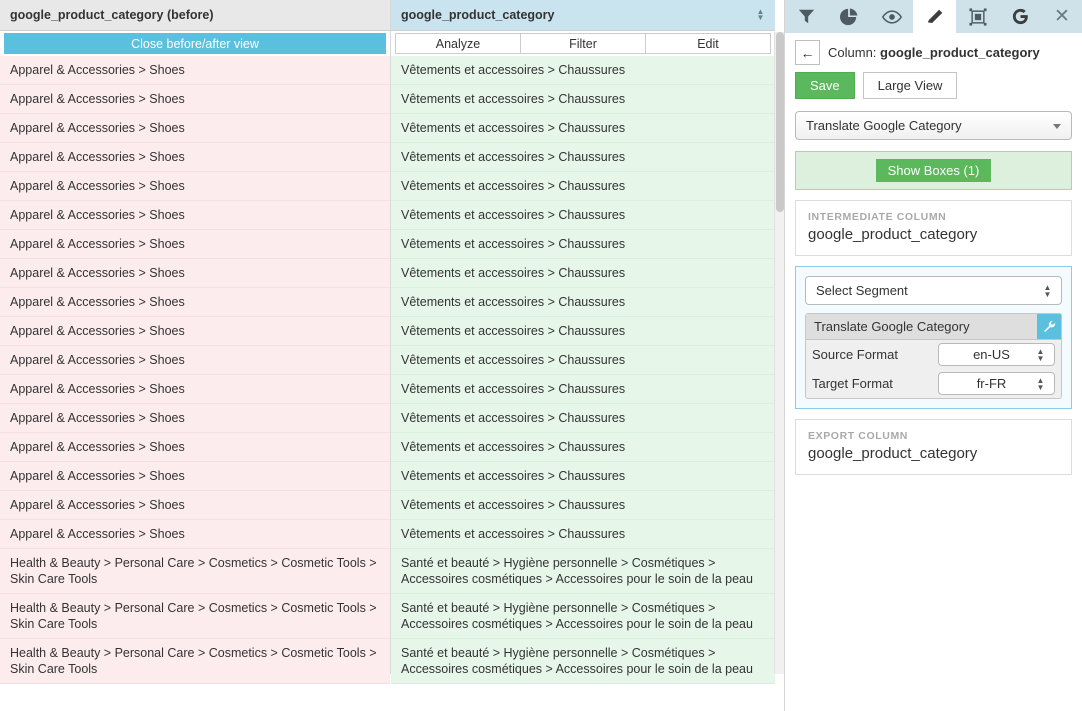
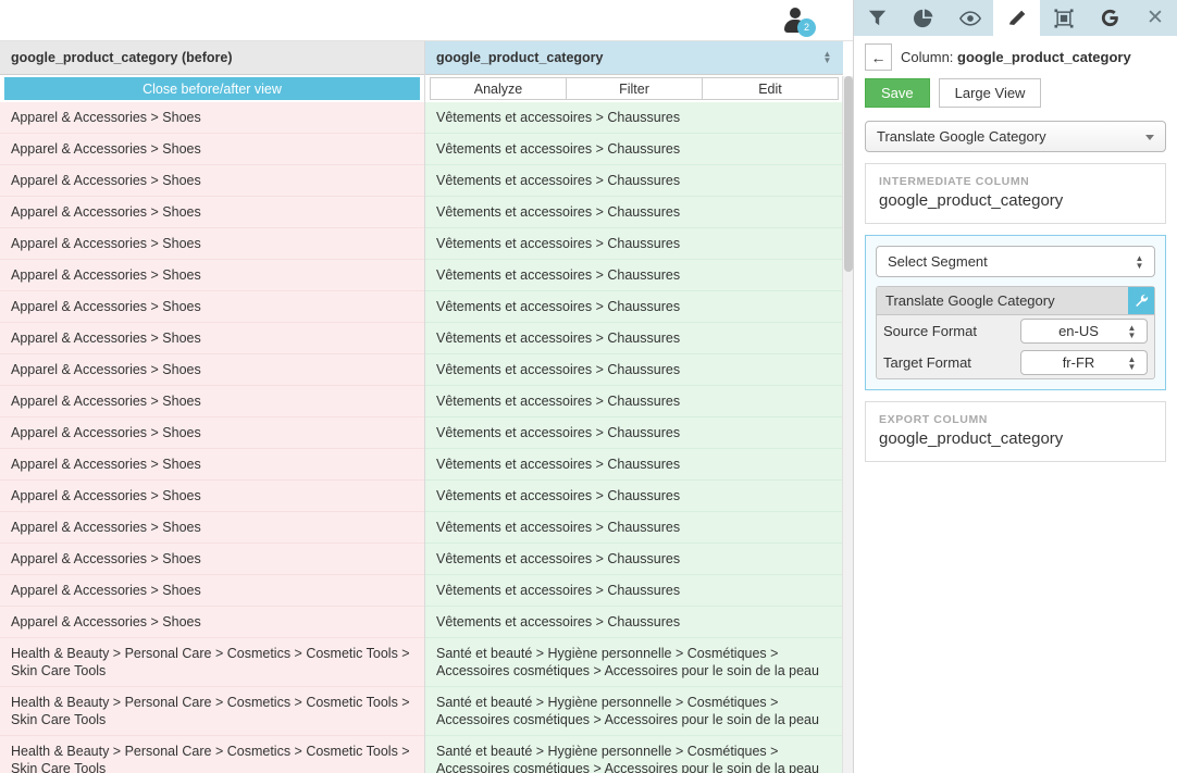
+ 2
  google_product_category (before)
  Close before/after view
  Apparel & Accessories > Shoes
  Apparel & Accessories > Shoes
  Apparel & Accessories > Shoes
  Apparel & Accessories > Shoes
  Apparel & Accessories > Shoes
  Apparel & Accessories > Shoes
  Apparel & Accessories > Shoes
  Apparel & Accessories > Shoes
  Apparel & Accessories > Shoes
  Apparel & Accessories > Shoes
  Apparel & Accessories > Shoes
  Apparel & Accessories > Shoes
  Apparel & Accessories > Shoes
  Apparel & Accessories > Shoes
  Apparel & Accessories > Shoes
  Apparel & Accessories > Shoes
  Apparel & Accessories > Shoes
  Health & Beauty > Personal Care > Cosmetics > Cosmetic Tools > Skin Care Tools
  Health & Beauty > Personal Care > Cosmetics > Cosmetic Tools > Skin Care Tools
  Health & Beauty > Personal Care > Cosmetics > Cosmetic Tools > Skin Care Tools
  google_product_category
  ▲
  ▼
  Analyze
  Filter
  Edit
  Vêtements et accessoires > Chaussures
  Vêtements et accessoires > Chaussures
  Vêtements et accessoires > Chaussures
  Vêtements et accessoires > Chaussures
  Vêtements et accessoires > Chaussures
  Vêtements et accessoires > Chaussures
  Vêtements et accessoires > Chaussures
  Vêtements et accessoires > Chaussures
  Vêtements et accessoires > Chaussures
  Vêtements et accessoires > Chaussures
  Vêtements et accessoires > Chaussures
  Vêtements et accessoires > Chaussures
  Vêtements et accessoires > Chaussures
  Vêtements et accessoires > Chaussures
  Vêtements et accessoires > Chaussures
  Vêtements et accessoires > Chaussures
  Vêtements et accessoires > Chaussures
  Santé et beauté > Hygiène personnelle > Cosmétiques > Accessoires cosmétiques > Accessoires pour le soin de la peau
  Santé et beauté > Hygiène personnelle > Cosmétiques > Accessoires cosmétiques > Accessoires pour le soin de la peau
  Santé et beauté > Hygiène personnelle > Cosmétiques > Accessoires cosmétiques > Accessoires pour le soin de la peau
  ✕
  ←
  Column: google_product_category
  Save
  Large View
  Translate Google Category
- Show Boxes (1)
  INTERMEDIATE COLUMN
  google_product_category
  Select Segment
  ▲
  ▼
  Translate Google Category
  Source Format
  en-US
  ▲
  ▼
  Target Format
  fr-FR
  ▲
  ▼
  EXPORT COLUMN
  google_product_category
